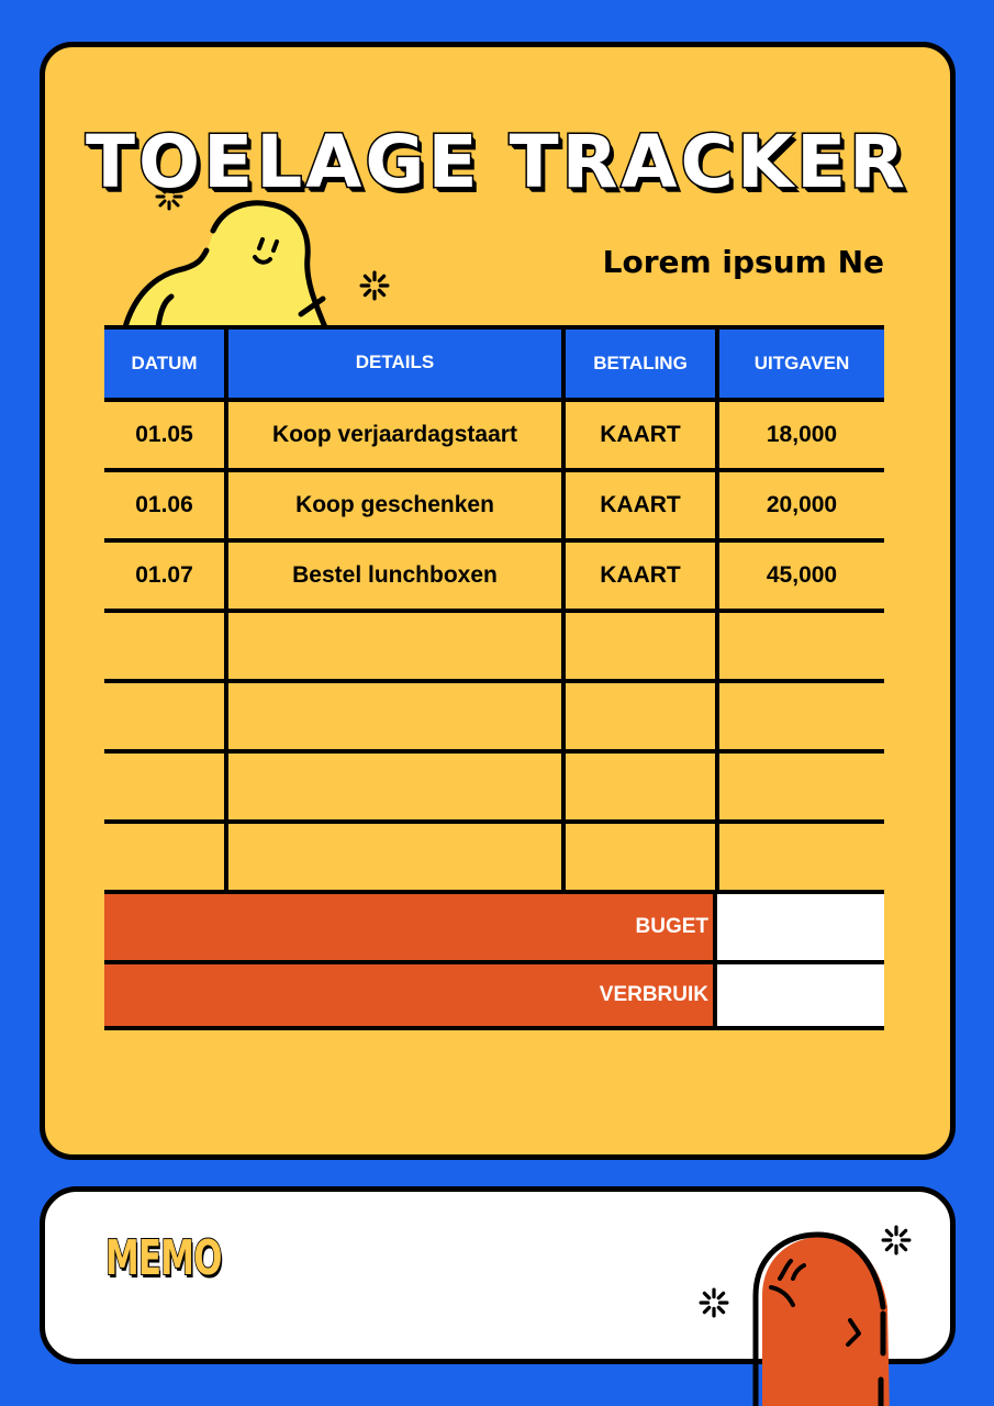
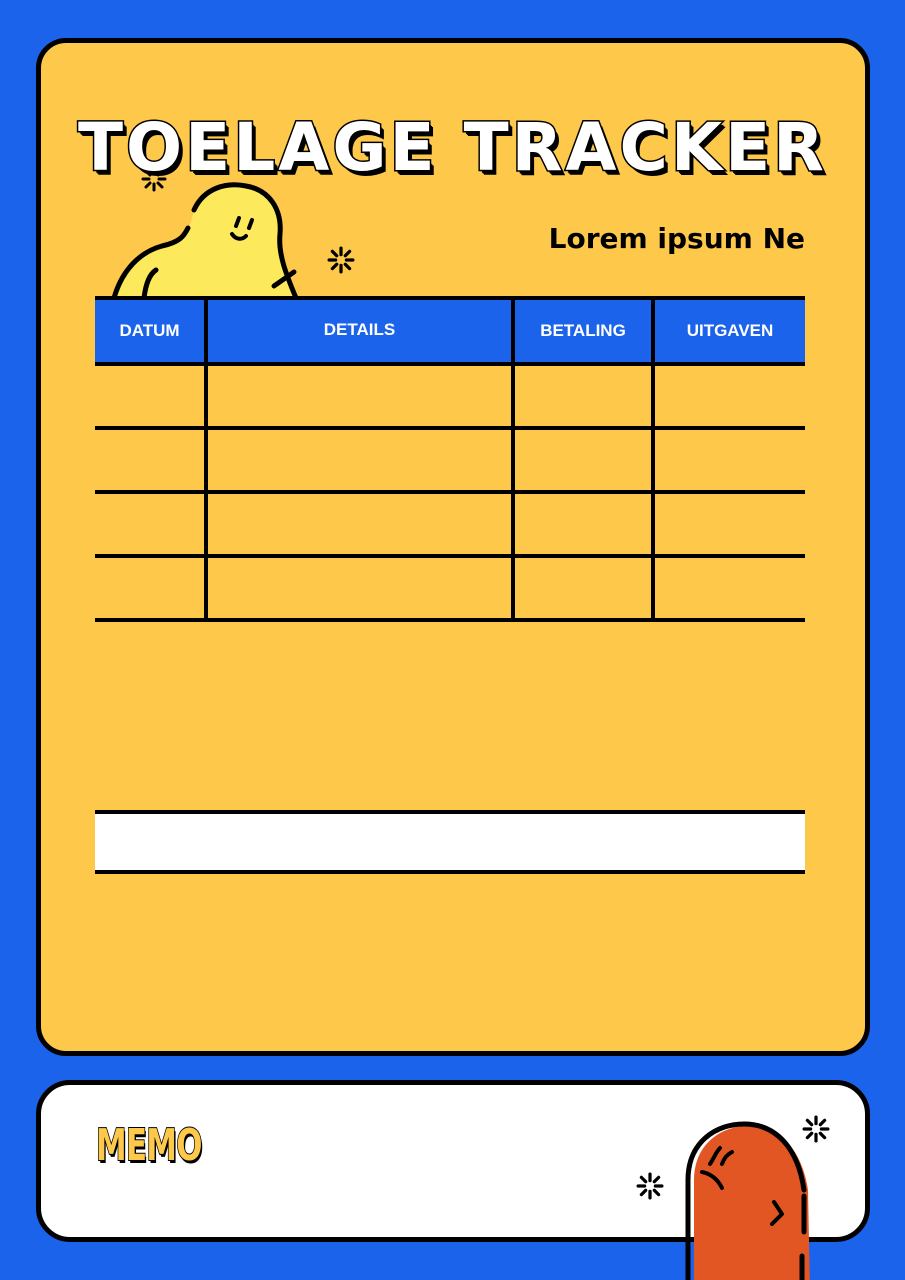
  TOELAGE TRACKER
  Lorem ipsum Ne
  DATUM	DETAILS	BETALING	UITGAVEN
- 01.05	Koop verjaardagstaart	KAART	18,000
- 01.06	Koop geschenken	KAART	20,000
- 01.07	Bestel lunchboxen	KAART	45,000
- BUGET
- VERBRUIK
  MEMO
